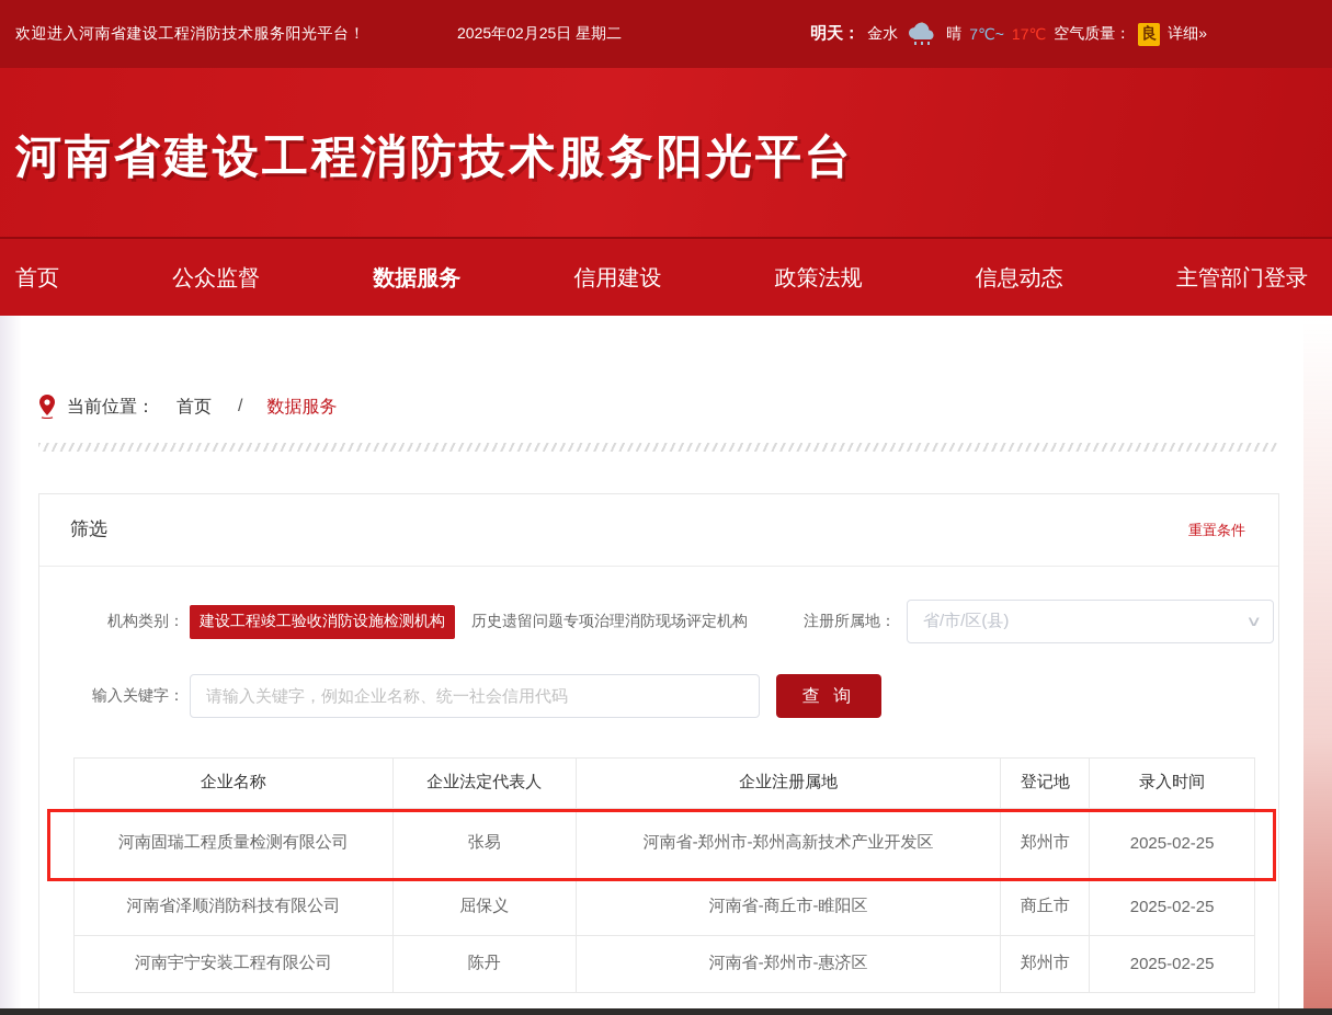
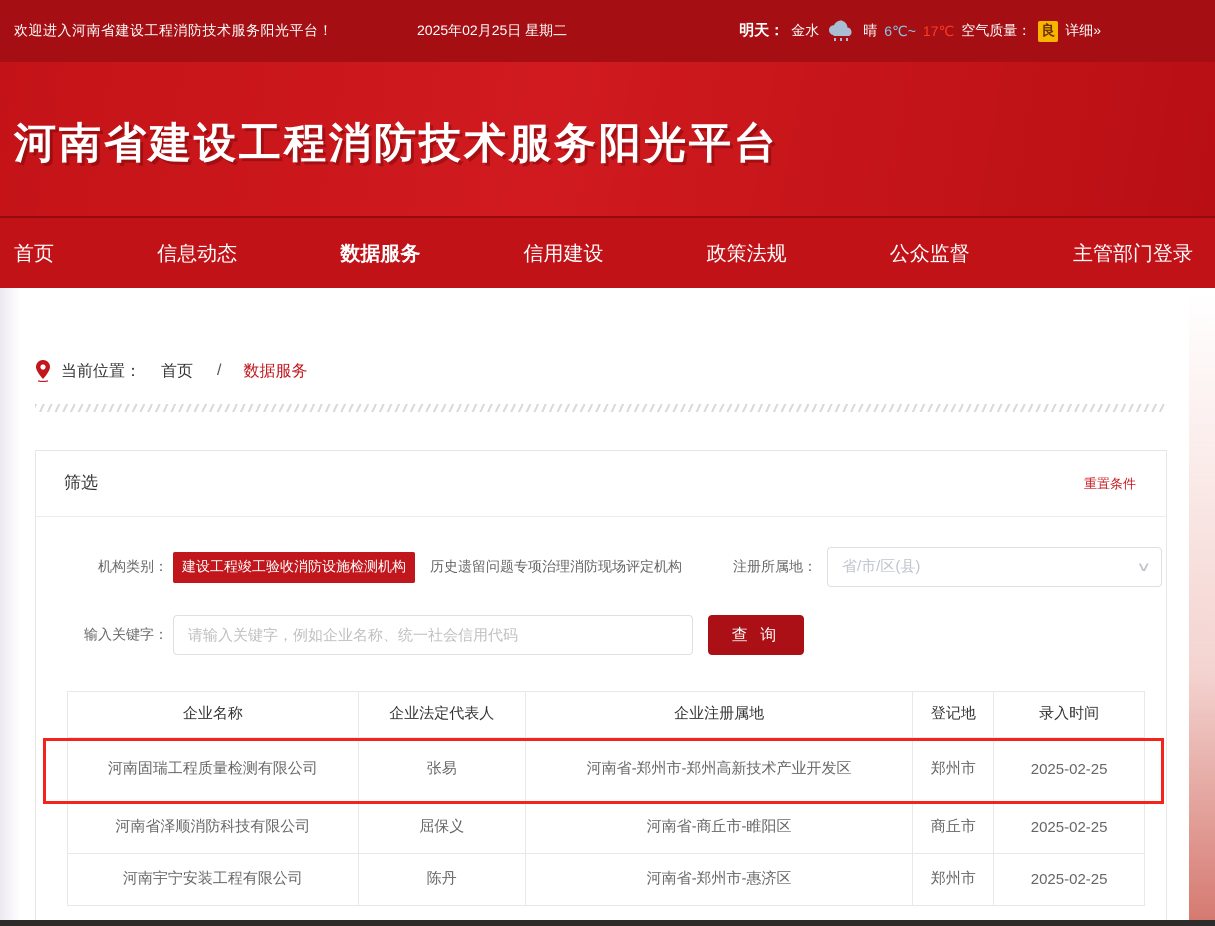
  欢迎进入河南省建设工程消防技术服务阳光平台！
  2025年02月25日 星期二
  明天：
  金水
  晴
- 7℃~
+ 6℃~
  17℃
  空气质量：
  良
  详细»
  河南省建设工程消防技术服务阳光平台
  首页
- 公众监督
+ 信息动态
  数据服务
  信用建设
  政策法规
- 信息动态
+ 公众监督
  主管部门登录
  当前位置：
  首页
  /
  数据服务
  筛选
  重置条件
  机构类别：
  建设工程竣工验收消防设施检测机构
  历史遗留问题专项治理消防现场评定机构
  注册所属地：
  省/市/区(县)
  ∨
  输入关键字：
  请输入关键字，例如企业名称、统一社会信用代码
  查 询
  企业名称	企业法定代表人	企业注册属地	登记地	录入时间
  河南固瑞工程质量检测有限公司	张易	河南省-郑州市-郑州高新技术产业开发区	郑州市	2025-02-25
  河南省泽顺消防科技有限公司	屈保义	河南省-商丘市-睢阳区	商丘市	2025-02-25
  河南宇宁安装工程有限公司	陈丹	河南省-郑州市-惠济区	郑州市	2025-02-25
